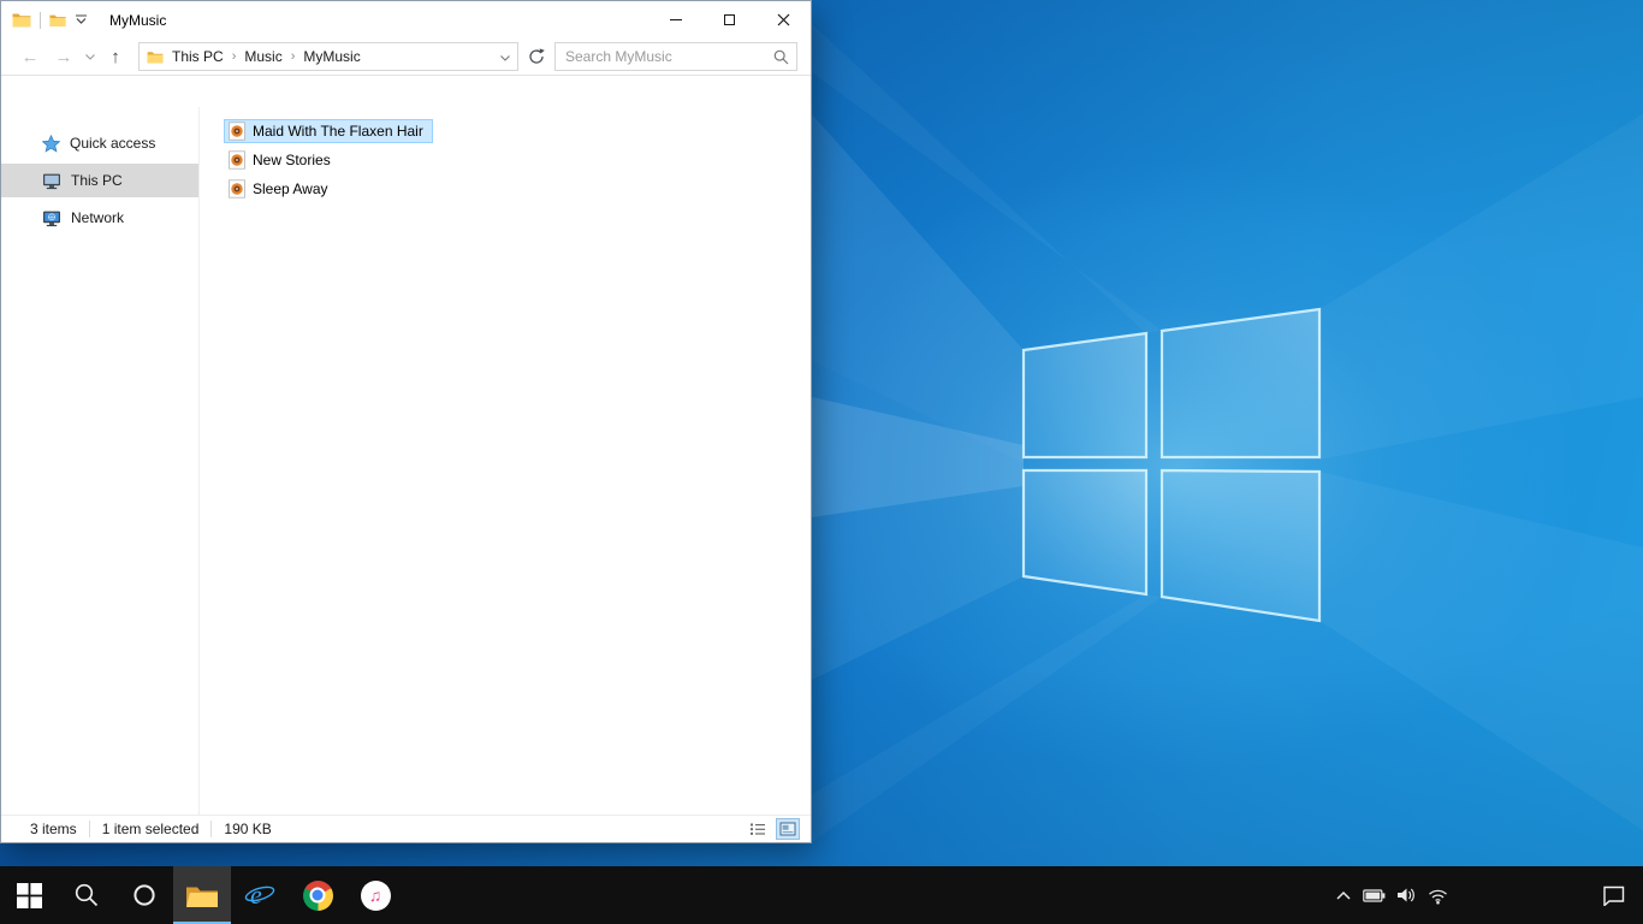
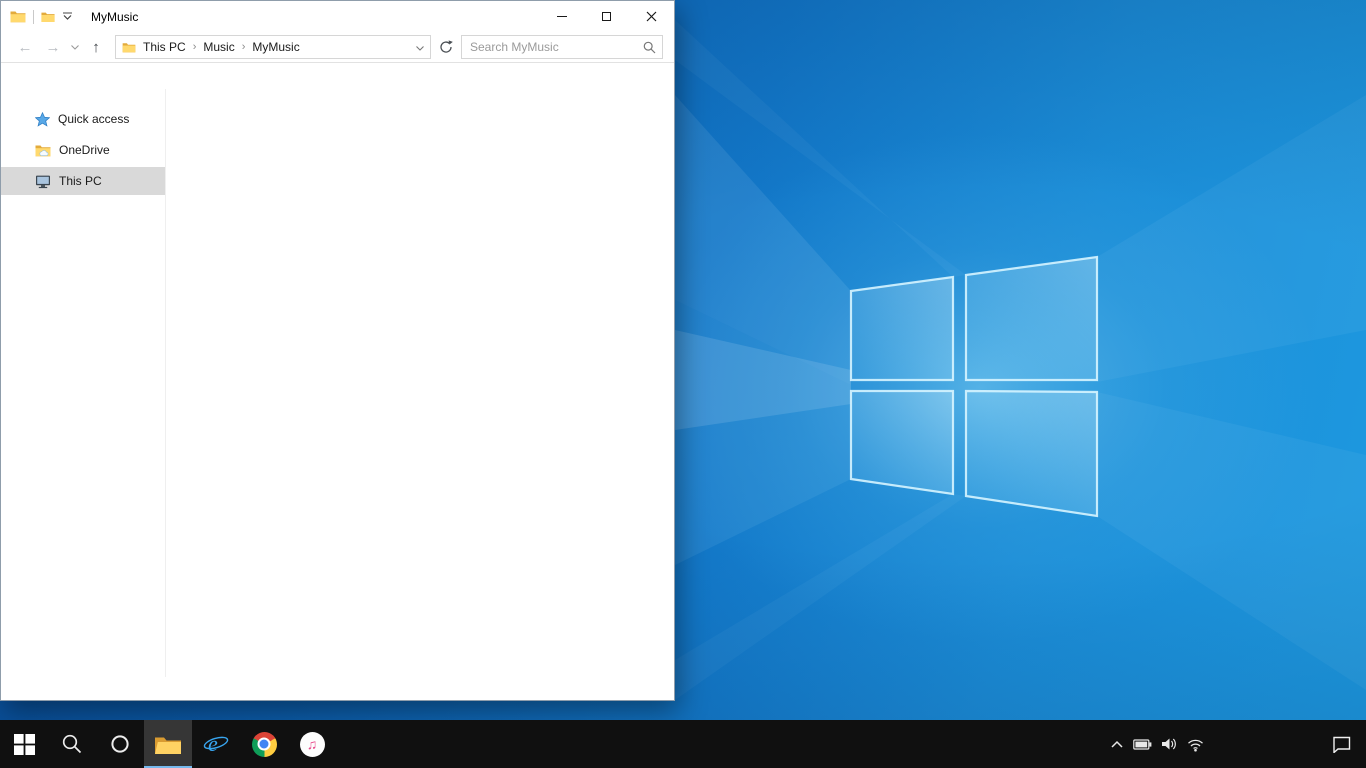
  MyMusic
  ←
  →
  ↑
  This PC
  ›
  Music
  ›
  MyMusic
  Search MyMusic
  Quick access
+ OneDrive
  This PC
- Network
- Maid With The Flaxen Hair
- New Stories
- Sleep Away
- 3 items
- 1 item selected
- 190 KB
  e
  ♫
